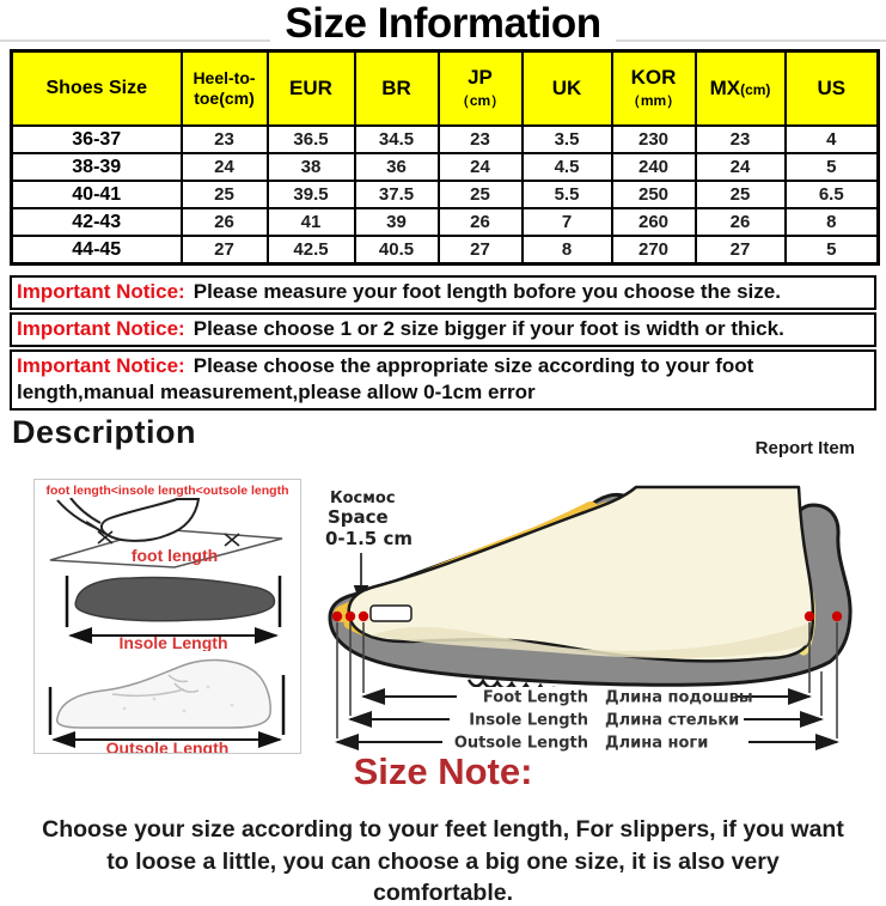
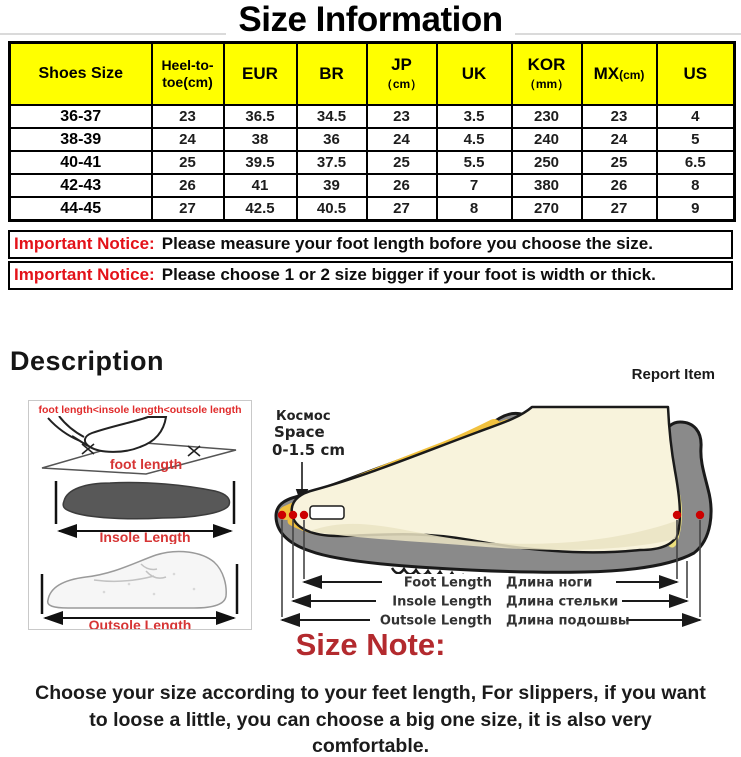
  Size Information
  Shoes Size	Heel-to-toe(cm)	EUR	BR	JP（cm）	UK	KOR（mm）	MX(cm)	US
  36-37	23	36.5	34.5	23	3.5	230	23	4
  38-39	24	38	36	24	4.5	240	24	5
  40-41	25	39.5	37.5	25	5.5	250	25	6.5
- 42-43	26	41	39	26	7	260	26	8
+ 42-43	26	41	39	26	7	380	26	8
- 44-45	27	42.5	40.5	27	8	270	27	5
+ 44-45	27	42.5	40.5	27	8	270	27	9
  Important Notice: Please measure your foot length bofore you choose the size.
  Important Notice: Please choose 1 or 2 size bigger if your foot is width or thick.
- Important Notice: Please choose the appropriate size according to your foot length,manual measurement,please allow 0-1cm error
  Description
  Report Item
  foot length<insole length<outsole length
  foot length
  Insole Length
  Outsole Length
  Космос
  Space
  0-1.5 cm
  Foot Length
- Длина подошвы
+ Длина ноги
  Insole Length
  Длина стельки
  Outsole Length
- Длина ноги
+ Длина подошвы
  Size Note:
  Choose your size according to your feet length, For slippers, if you want to loose a little, you can choose a big one size, it is also very comfortable.
